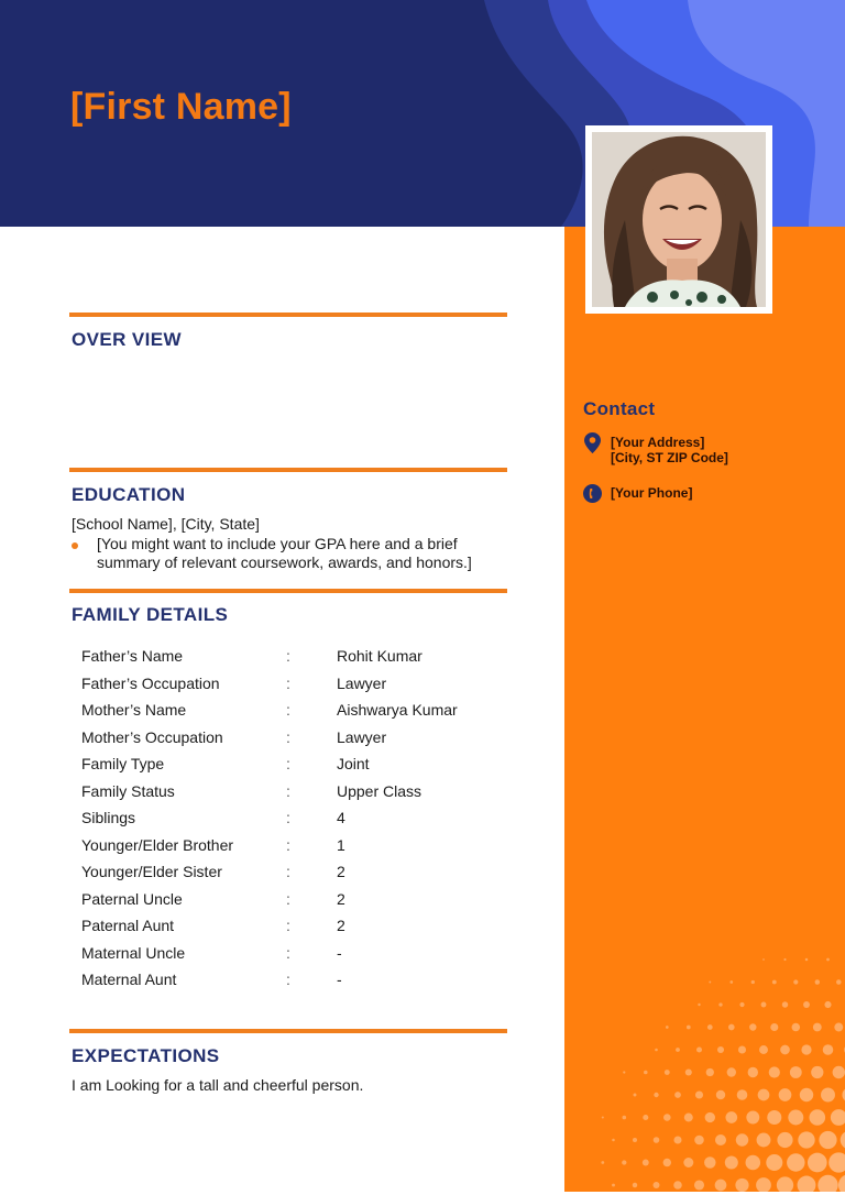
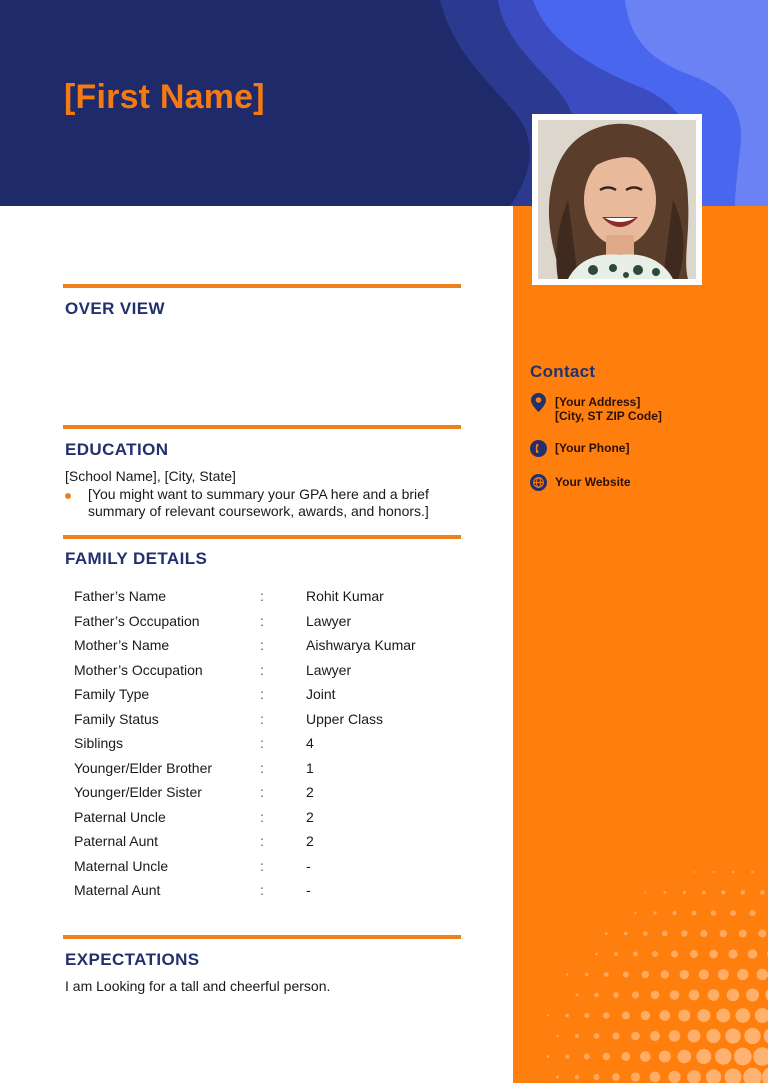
  [First Name]
  Contact
  [Your Address]
  [City, ST ZIP Code]
  [Your Phone]
+ Your Website
  OVER VIEW
  EDUCATION
  [School Name], [City, State]
- [You might want to include your GPA here and a brief
+ [You might want to summary your GPA here and a brief
  summary of relevant coursework, awards, and honors.]
  FAMILY DETAILS
  Father’s Name	:	Rohit Kumar
  Father’s Occupation	:	Lawyer
  Mother’s Name	:	Aishwarya Kumar
  Mother’s Occupation	:	Lawyer
  Family Type	:	Joint
  Family Status	:	Upper Class
  Siblings	:	4
  Younger/Elder Brother	:	1
  Younger/Elder Sister	:	2
  Paternal Uncle	:	2
  Paternal Aunt	:	2
  Maternal Uncle	:	-
  Maternal Aunt	:	-
  EXPECTATIONS
  I am Looking for a tall and cheerful person.
